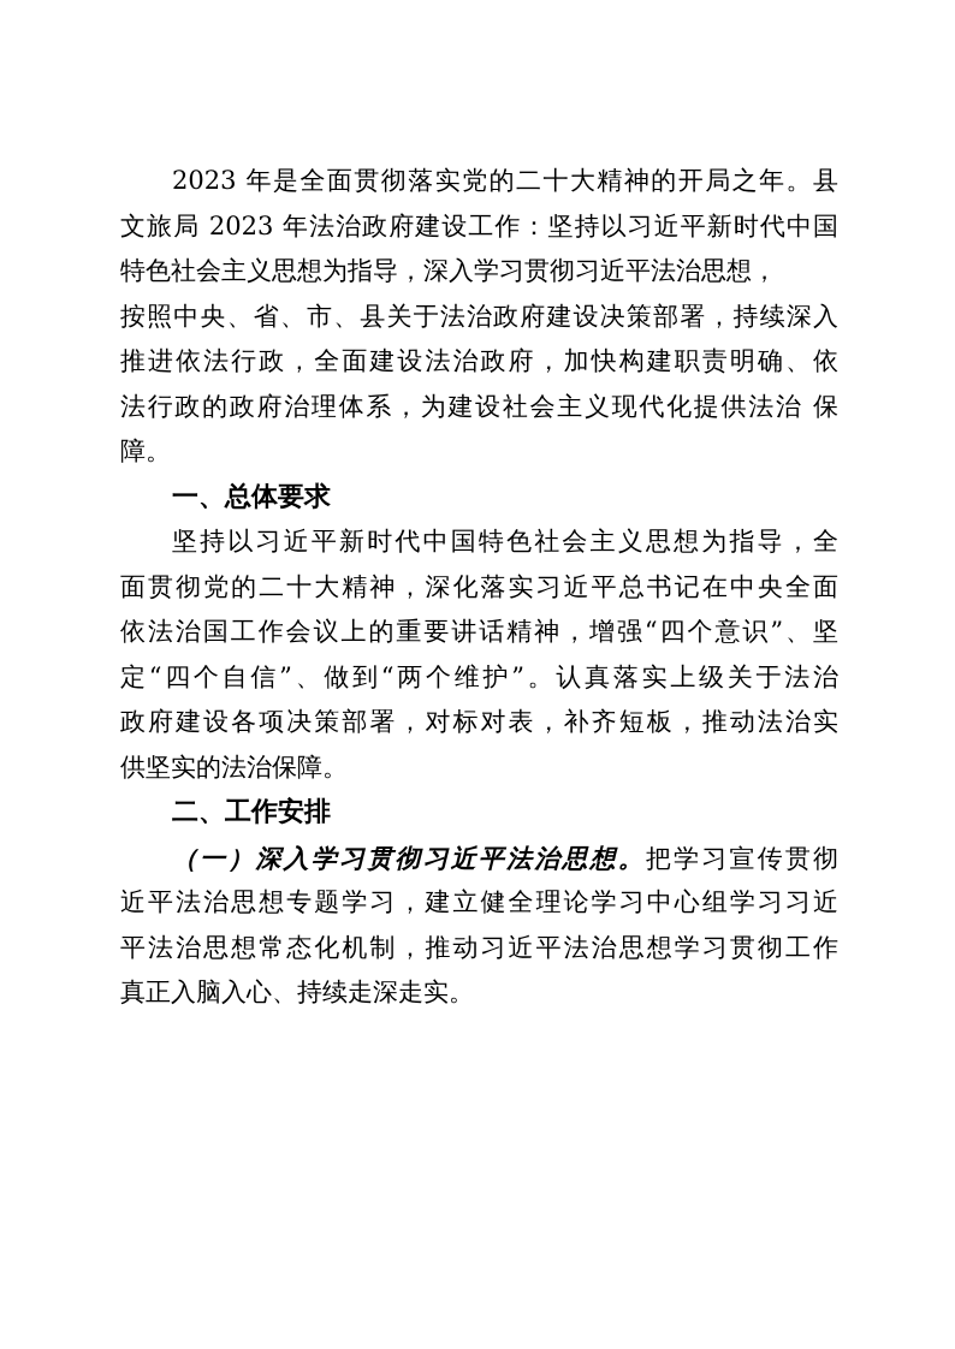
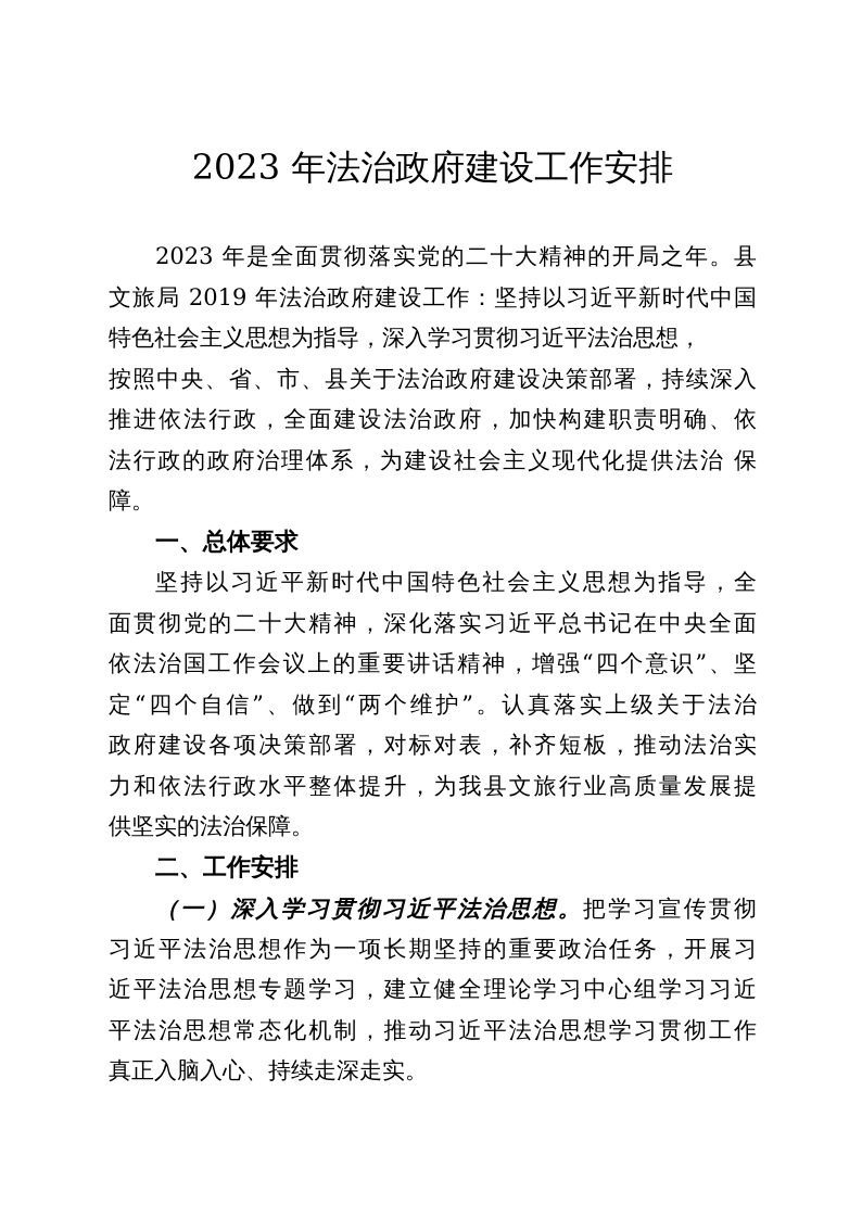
+ 2023 年法治政府建设工作安排
  2023 年是全面贯彻落实党的二十大精神的开局之年。县
- 文旅局 2023 年法治政府建设工作：坚持以习近平新时代中国
+ 文旅局 2019 年法治政府建设工作：坚持以习近平新时代中国
  特色社会主义思想为指导，深入学习贯彻习近平法治思想，
  按照中央、省、市、县关于法治政府建设决策部署，持续深入
  推进依法行政，全面建设法治政府，加快构建职责明确、依
  法行政的政府治理体系，为建设社会主义现代化提供法治 保
  障。
  一、总体要求
  坚持以习近平新时代中国特色社会主义思想为指导，全
  面贯彻党的二十大精神，深化落实习近平总书记在中央全面
  依法治国工作会议上的重要讲话精神，增强“四个意识”、坚
  定“四个自信”、做到“两个维护”。认真落实上级关于法治
  政府建设各项决策部署，对标对表，补齐短板，推动法治实
+ 力和依法行政水平整体提升，为我县文旅行业高质量发展提
  供坚实的法治保障。
  二、工作安排
  （一）深入学习贯彻习近平法治思想。把学习宣传贯彻
+ 习近平法治思想作为一项长期坚持的重要政治任务，开展习
  近平法治思想专题学习，建立健全理论学习中心组学习习近
  平法治思想常态化机制，推动习近平法治思想学习贯彻工作
  真正入脑入心、持续走深走实。
